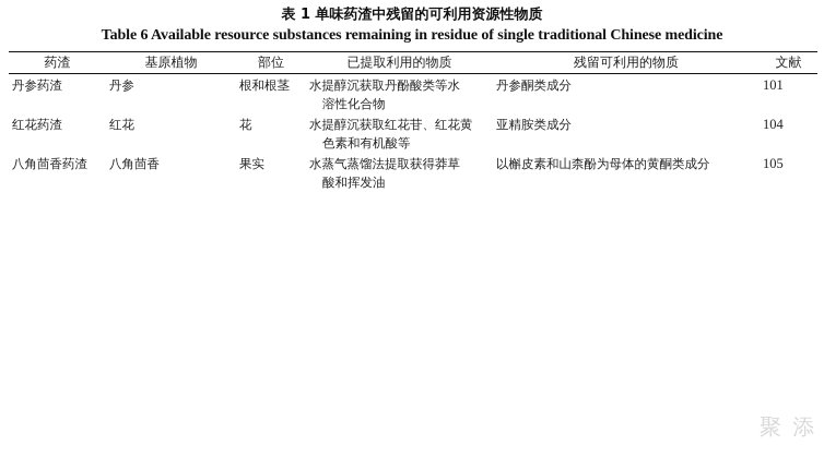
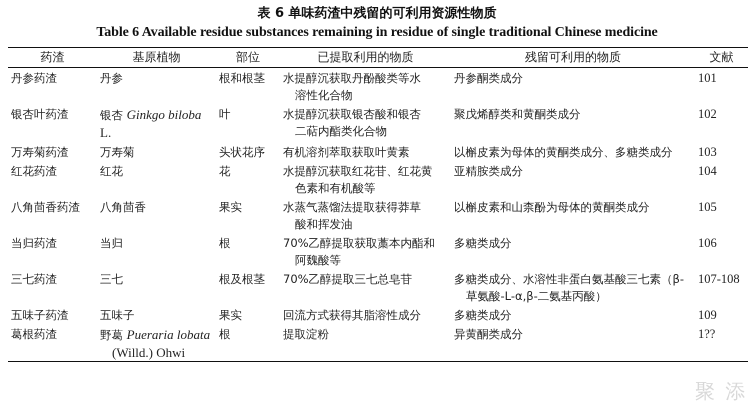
- 表 1 单味药渣中残留的可利用资源性物质
+ 表 6 单味药渣中残留的可利用资源性物质
- Table 6 Available resource substances remaining in residue of single traditional Chinese medicine
+ Table 6 Available residue substances remaining in residue of single traditional Chinese medicine
  药渣	基原植物	部位	已提取利用的物质	残留可利用的物质	文献
  丹参药渣	丹参	根和根茎	水提醇沉获取丹酚酸类等水溶性化合物	丹参酮类成分	101
+ 银杏叶药渣	银杏 Ginkgo biloba L.	叶	水提醇沉获取银杏酸和银杏二萜内酯类化合物	聚戊烯醇类和黄酮类成分	102
+ 万寿菊药渣	万寿菊	头状花序	有机溶剂萃取获取叶黄素	以槲皮素为母体的黄酮类成分、多糖类成分	103
  红花药渣	红花	花	水提醇沉获取红花苷、红花黄色素和有机酸等	亚精胺类成分	104
  八角茴香药渣	八角茴香	果实	水蒸气蒸馏法提取获得莽草酸和挥发油	以槲皮素和山柰酚为母体的黄酮类成分	105
+ 当归药渣	当归	根	70%乙醇提取获取藁本内酯和阿魏酸等	多糖类成分	106
+ 三七药渣	三七	根及根茎	70%乙醇提取三七总皂苷	多糖类成分、水溶性非蛋白氨基酸三七素（β-草氨酸-L-α,β-二氨基丙酸）	107-108
+ 五味子药渣	五味子	果实	回流方式获得其脂溶性成分	多糖类成分	109
+ 葛根药渣	野葛 Pueraria lobata(Willd.) Ohwi	根	提取淀粉	异黄酮类成分	1??
  聚 添
